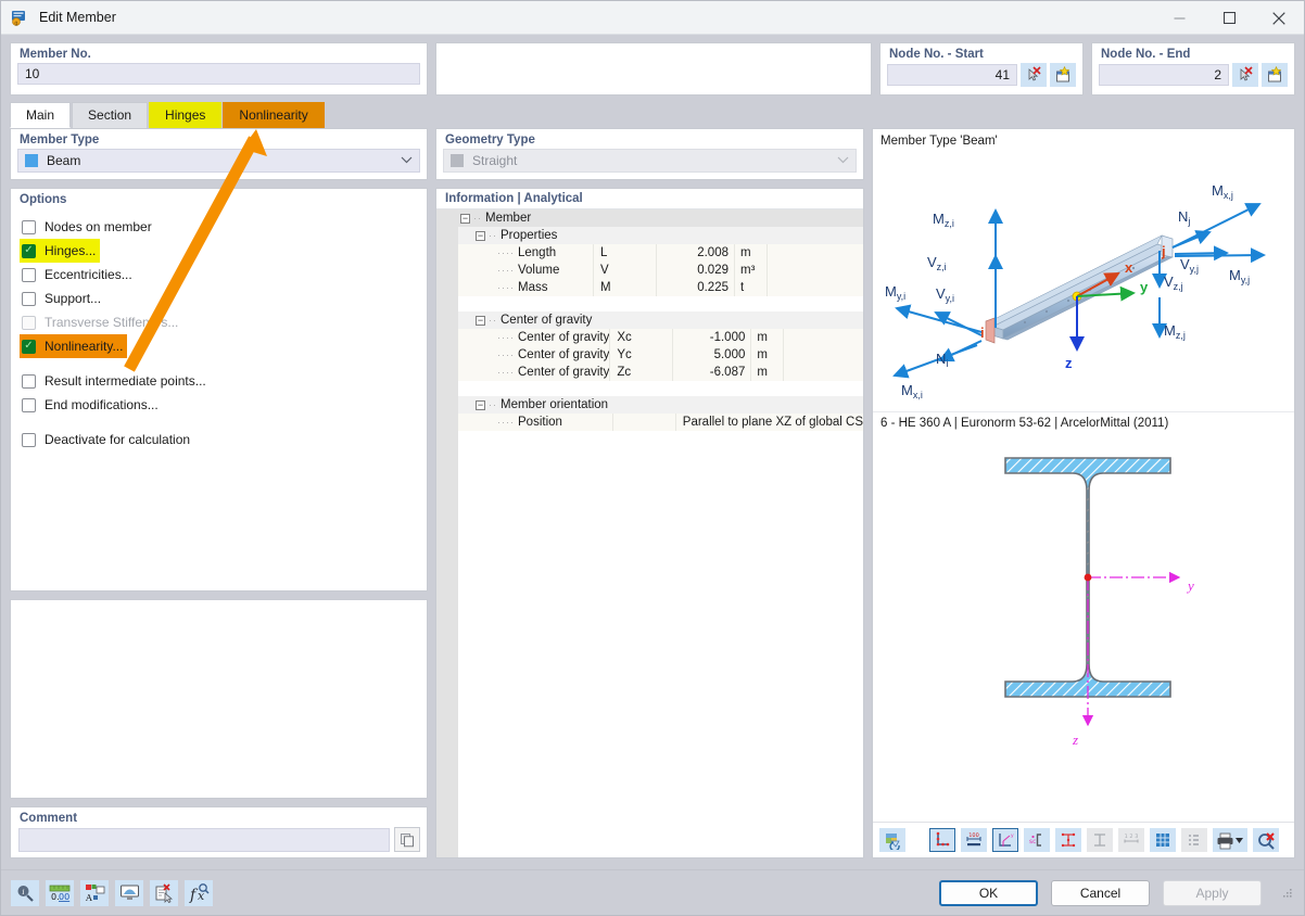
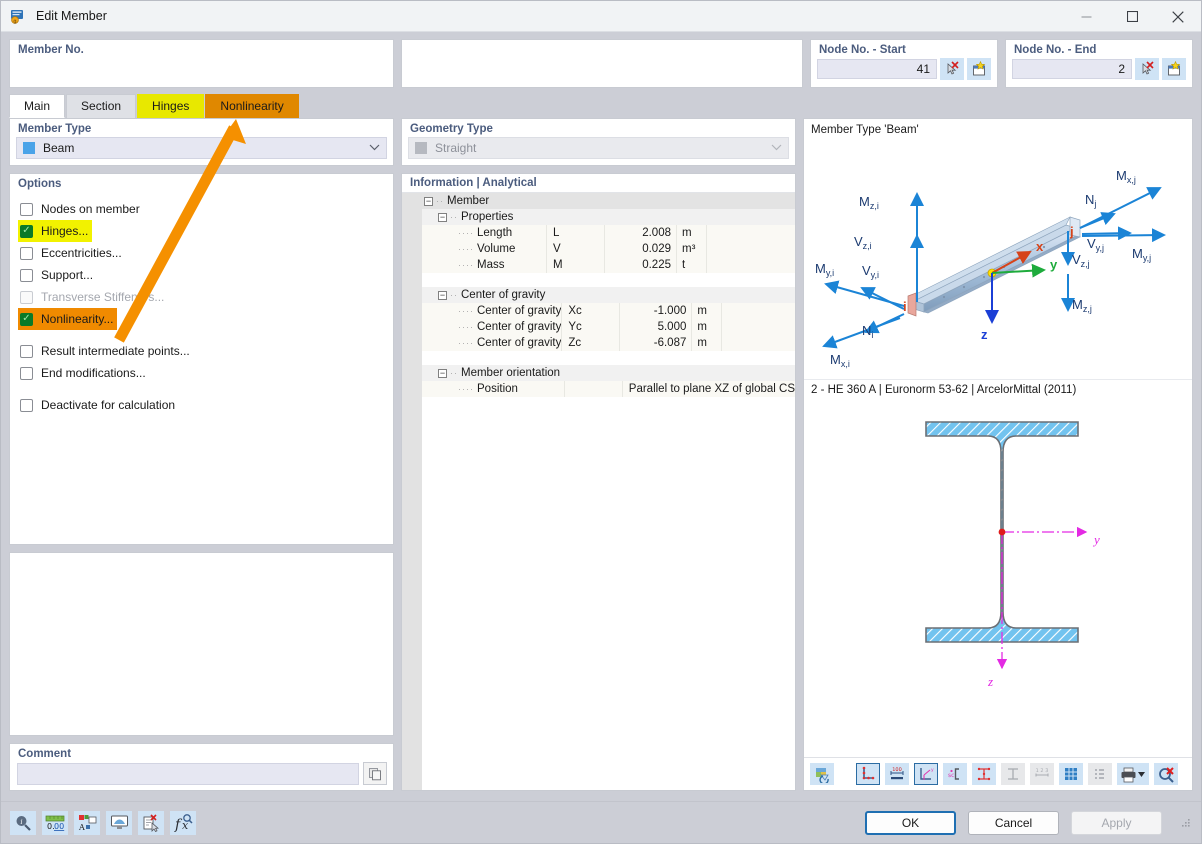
  Edit Member
  Member No.
- 10
  Node No. - Start
  41
  Node No. - End
  2
  Main
  Section
  Hinges
  Nonlinearity
  Member Type
  Beam
  Options
  Nodes on member
  Hinges...
  Eccentricities...
  Support...
  Transverse Stiffens...
  Nonlinearity...
  Result intermediate points...
  End modifications...
  Deactivate for calculation
  Comment
  Geometry Type
  Straight
  Information | Analytical
  −
  ··
  Member
  −
  ··
  Properties
  ····
  Length
  L
  2.008
  m
  ····
  Volume
  V
  0.029
  m³
  ····
  Mass
  M
  0.225
  t
  −
  ··
  Center of gravity
  ····
  Center of gravity
  Xc
  -1.000
  m
  ····
  Center of gravity
  Yc
  5.000
  m
  ····
  Center of gravity
  Zc
  -6.087
  m
  −
  ··
  Member orientation
  ····
  Position
  Parallel to plane XZ of global CS
  Member Type 'Beam'
  x
  y
  z
  i
  j
  Mz,i
  Vz,i
  My,i
  Vy,i
  Ni
  Mx,i
  Mx,j
  Nj
  Vy,j
  My,j
  Vz,j
  Mz,j
- 6 - HE 360 A | Euronorm 53-62 | ArcelorMittal (2011)
+ 2 - HE 360 A | Euronorm 53-62 | ArcelorMittal (2011)
  y
  z
  i
  0.
  00
  A
  f
  x
  OK
  Cancel
  Apply
